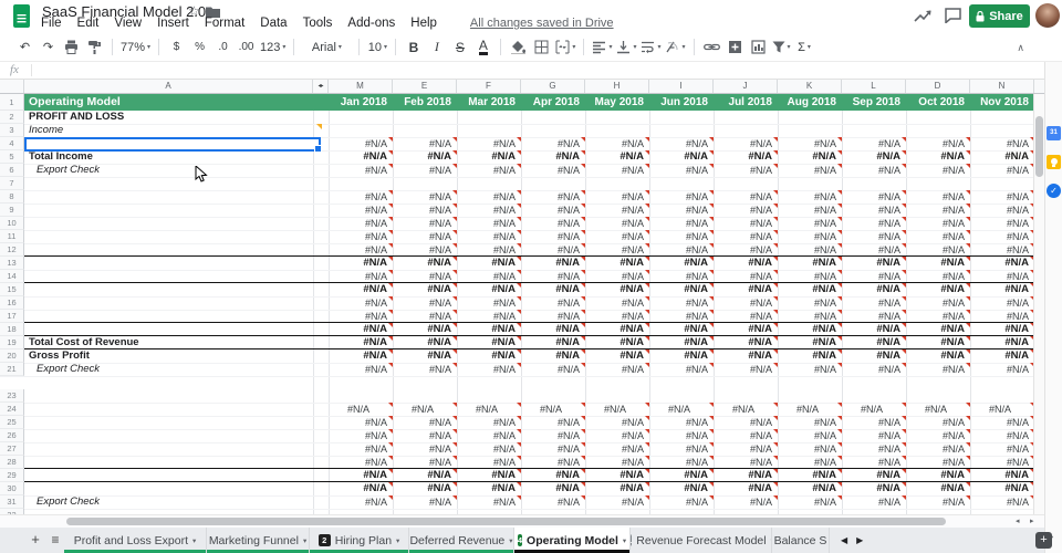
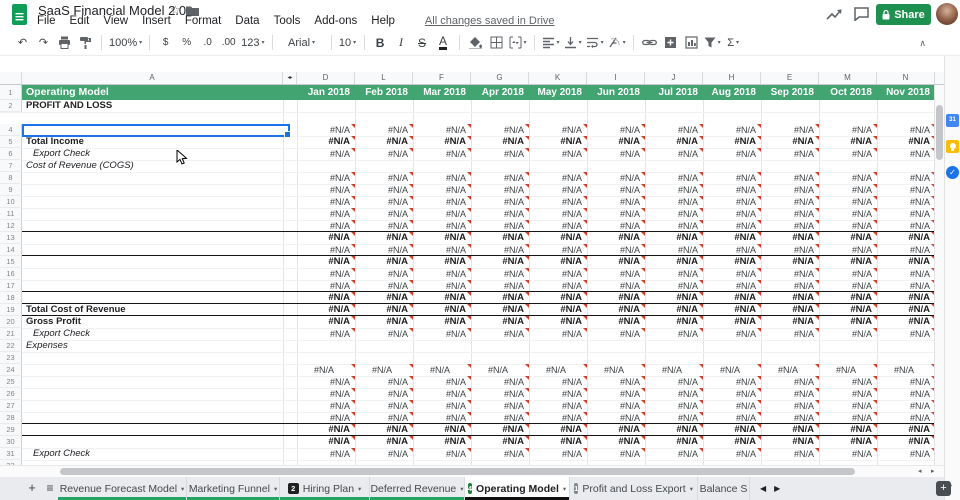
  SaaS Financial Model 2.0
  ☆
  File
  Edit
  View
  Insert
  Format
  Data
  Tools
  Add-ons
  Help
  All changes saved in Drive
  Share
  ↶
  ↷
- 77%
+ 100%
  $
  %
  .0
  .00
  123
  Arial
  10
  B
  I
  S
  A
  Σ
  ∧
- fx
  A
- M
+ D
- E
+ L
  F
  G
- H
+ K
  I
  J
- K
+ H
- L
+ E
- D
+ M
  N
  1
  Operating Model
  Jan 2018
  Feb 2018
  Mar 2018
  Apr 2018
  May 2018
  Jun 2018
  Jul 2018
  Aug 2018
  Sep 2018
  Oct 2018
  Nov 2018
  2
  PROFIT AND LOSS
- 3
- Income
  4
  #N/A
  #N/A
  #N/A
  #N/A
  #N/A
  #N/A
  #N/A
  #N/A
  #N/A
  #N/A
  #N/A
  5
  Total Income
  #N/A
  #N/A
  #N/A
  #N/A
  #N/A
  #N/A
  #N/A
  #N/A
  #N/A
  #N/A
  #N/A
  6
  Export Check
  #N/A
  #N/A
  #N/A
  #N/A
  #N/A
  #N/A
  #N/A
  #N/A
  #N/A
  #N/A
  #N/A
  7
+ Cost of Revenue (COGS)
  8
  #N/A
  #N/A
  #N/A
  #N/A
  #N/A
  #N/A
  #N/A
  #N/A
  #N/A
  #N/A
  #N/A
  9
  #N/A
  #N/A
  #N/A
  #N/A
  #N/A
  #N/A
  #N/A
  #N/A
  #N/A
  #N/A
  #N/A
  10
  #N/A
  #N/A
  #N/A
  #N/A
  #N/A
  #N/A
  #N/A
  #N/A
  #N/A
  #N/A
  #N/A
  11
  #N/A
  #N/A
  #N/A
  #N/A
  #N/A
  #N/A
  #N/A
  #N/A
  #N/A
  #N/A
  #N/A
  12
  #N/A
  #N/A
  #N/A
  #N/A
  #N/A
  #N/A
  #N/A
  #N/A
  #N/A
  #N/A
  #N/A
  13
  #N/A
  #N/A
  #N/A
  #N/A
  #N/A
  #N/A
  #N/A
  #N/A
  #N/A
  #N/A
  #N/A
  14
  #N/A
  #N/A
  #N/A
  #N/A
  #N/A
  #N/A
  #N/A
  #N/A
  #N/A
  #N/A
  #N/A
  15
  #N/A
  #N/A
  #N/A
  #N/A
  #N/A
  #N/A
  #N/A
  #N/A
  #N/A
  #N/A
  #N/A
  16
  #N/A
  #N/A
  #N/A
  #N/A
  #N/A
  #N/A
  #N/A
  #N/A
  #N/A
  #N/A
  #N/A
  17
  #N/A
  #N/A
  #N/A
  #N/A
  #N/A
  #N/A
  #N/A
  #N/A
  #N/A
  #N/A
  #N/A
  18
  #N/A
  #N/A
  #N/A
  #N/A
  #N/A
  #N/A
  #N/A
  #N/A
  #N/A
  #N/A
  #N/A
  19
  Total Cost of Revenue
  #N/A
  #N/A
  #N/A
  #N/A
  #N/A
  #N/A
  #N/A
  #N/A
  #N/A
  #N/A
  #N/A
  20
  Gross Profit
  #N/A
  #N/A
  #N/A
  #N/A
  #N/A
  #N/A
  #N/A
  #N/A
  #N/A
  #N/A
  #N/A
  21
  Export Check
  #N/A
  #N/A
  #N/A
  #N/A
  #N/A
  #N/A
  #N/A
  #N/A
  #N/A
  #N/A
  #N/A
+ 22
+ Expenses
  23
  24
  #N/A
  #N/A
  #N/A
  #N/A
  #N/A
  #N/A
  #N/A
  #N/A
  #N/A
  #N/A
  #N/A
  25
  #N/A
  #N/A
  #N/A
  #N/A
  #N/A
  #N/A
  #N/A
  #N/A
  #N/A
  #N/A
  #N/A
  26
  #N/A
  #N/A
  #N/A
  #N/A
  #N/A
  #N/A
  #N/A
  #N/A
  #N/A
  #N/A
  #N/A
  27
  #N/A
  #N/A
  #N/A
  #N/A
  #N/A
  #N/A
  #N/A
  #N/A
  #N/A
  #N/A
  #N/A
  28
  #N/A
  #N/A
  #N/A
  #N/A
  #N/A
  #N/A
  #N/A
  #N/A
  #N/A
  #N/A
  #N/A
  29
  #N/A
  #N/A
  #N/A
  #N/A
  #N/A
  #N/A
  #N/A
  #N/A
  #N/A
  #N/A
  #N/A
  30
  #N/A
  #N/A
  #N/A
  #N/A
  #N/A
  #N/A
  #N/A
  #N/A
  #N/A
  #N/A
  #N/A
  31
  Export Check
  #N/A
  #N/A
  #N/A
  #N/A
  #N/A
  #N/A
  #N/A
  #N/A
  #N/A
  #N/A
  #N/A
  +
  ≡
- Profit and Loss Export
+ Revenue Forecast Model
  Marketing Funnel
  2
  Hiring Plan
  Deferred Revenue
  4
  Operating Model
  1
- Revenue Forecast Model
+ Profit and Loss Export
  Balance S
  ◀
  ▶
  +
  ✓
